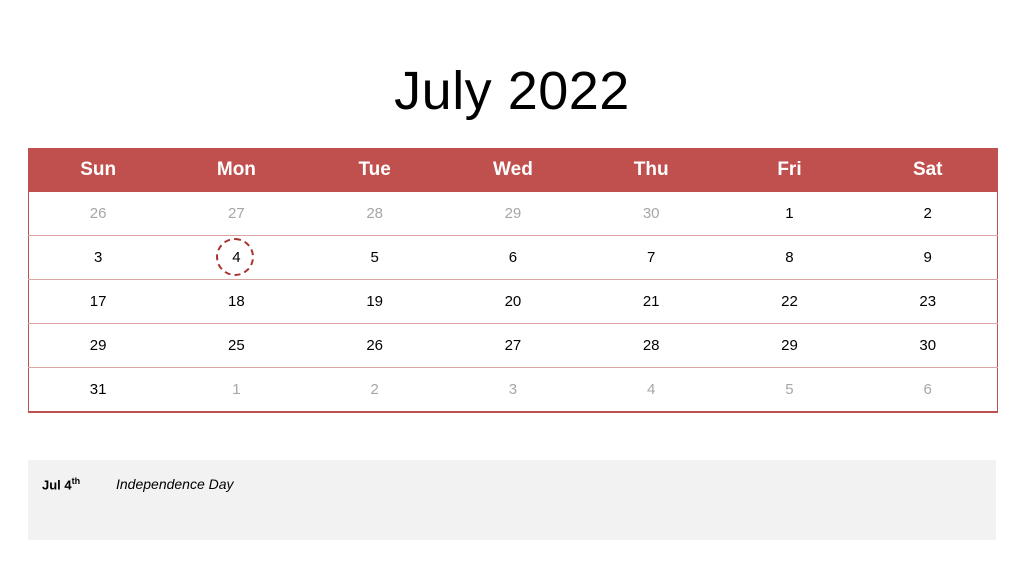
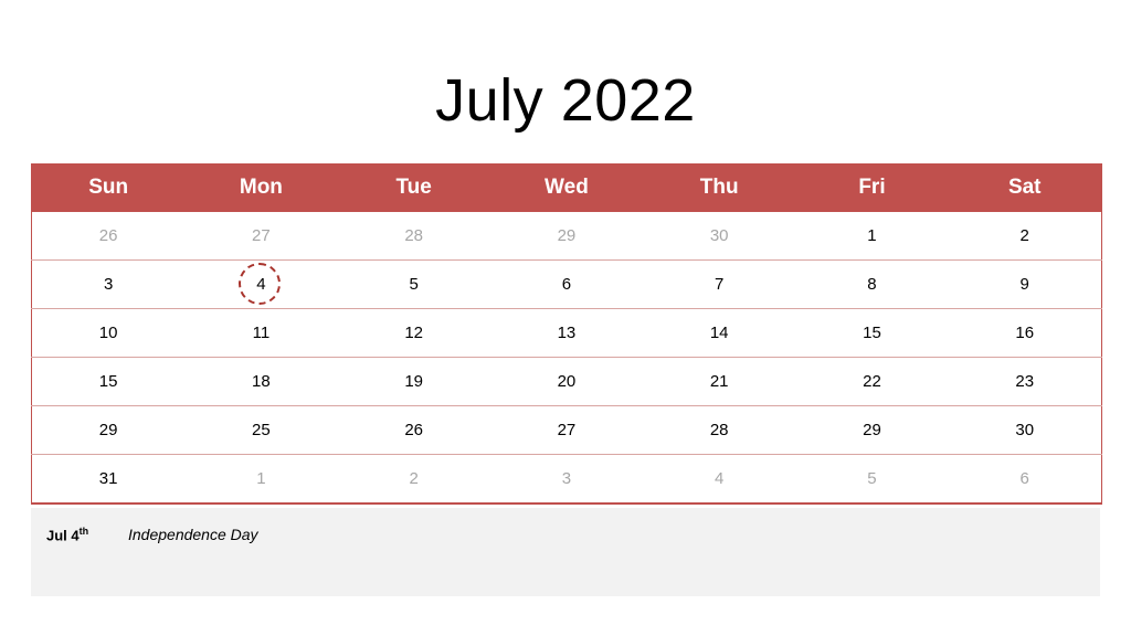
  July 2022
  Sun	Mon	Tue	Wed	Thu	Fri	Sat
  26	27	28	29	30	1	2
  3	4	5	6	7	8	9
+ 10	11	12	13	14	15	16
- 17	18	19	20	21	22	23
+ 15	18	19	20	21	22	23
  29	25	26	27	28	29	30
  31	1	2	3	4	5	6
  Jul 4th
  Independence Day
